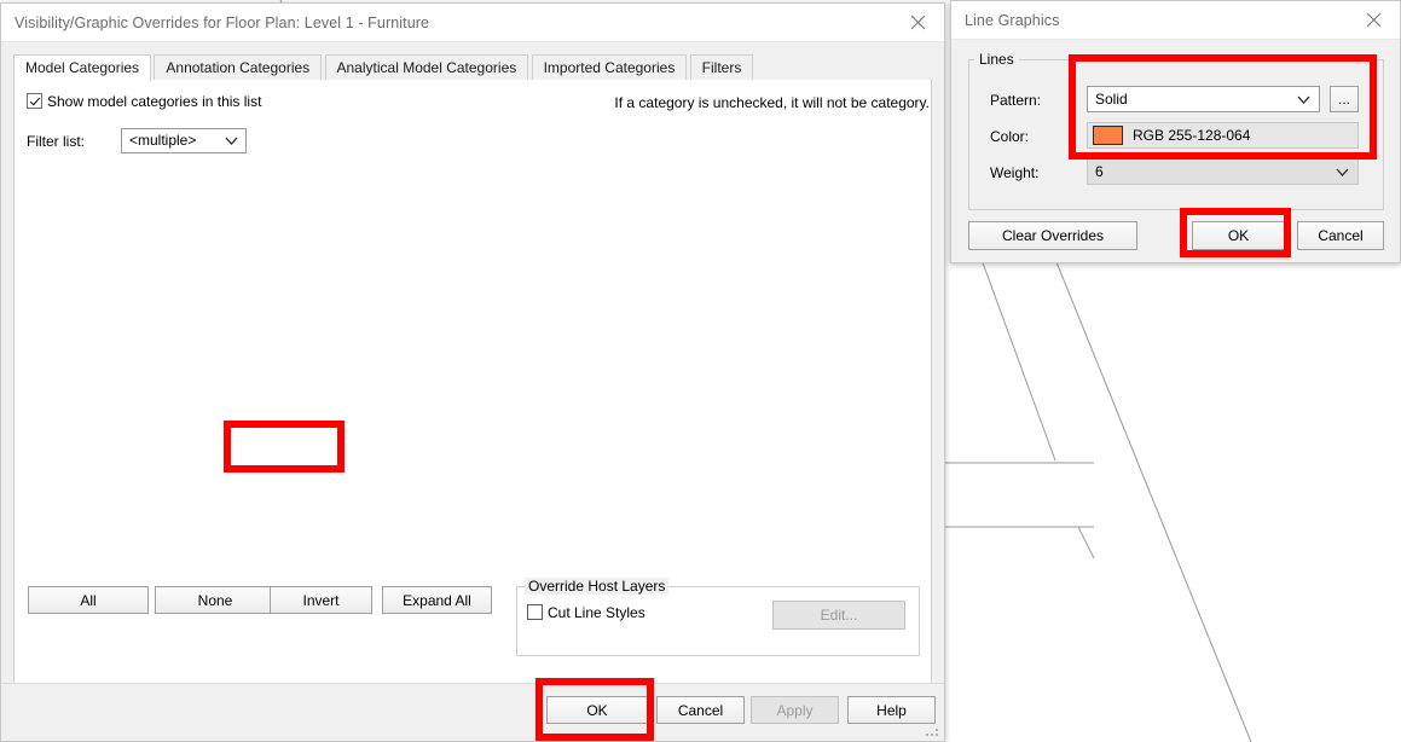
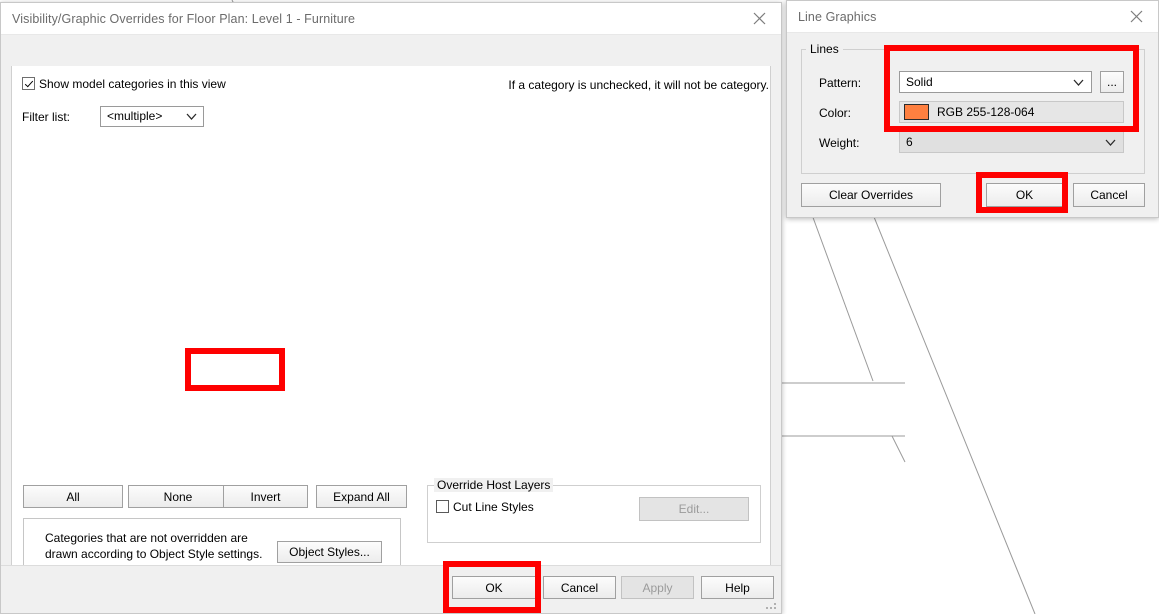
  Visibility/Graphic Overrides for Floor Plan: Level 1 - Furniture
- Model Categories Annotation Categories Analytical Model Categories Imported Categories Filters
- Show model categories in this list
+ Show model categories in this view
  If a category is unchecked, it will not be category.
  Filter list:
  <multiple>
  All
  None
  Invert
  Expand All
+ Categories that are not overridden are drawn according to Object Style settings.
+ Object Styles...
  Cut Line Styles
  Edit...
  Override Host Layers
  OK
  Cancel
  Apply
  Help
  Line Graphics
  Lines
  Pattern:
  Color:
  Weight:
  Solid
  ...
  RGB 255-128-064
  6
  Clear Overrides
  OK
  Cancel
